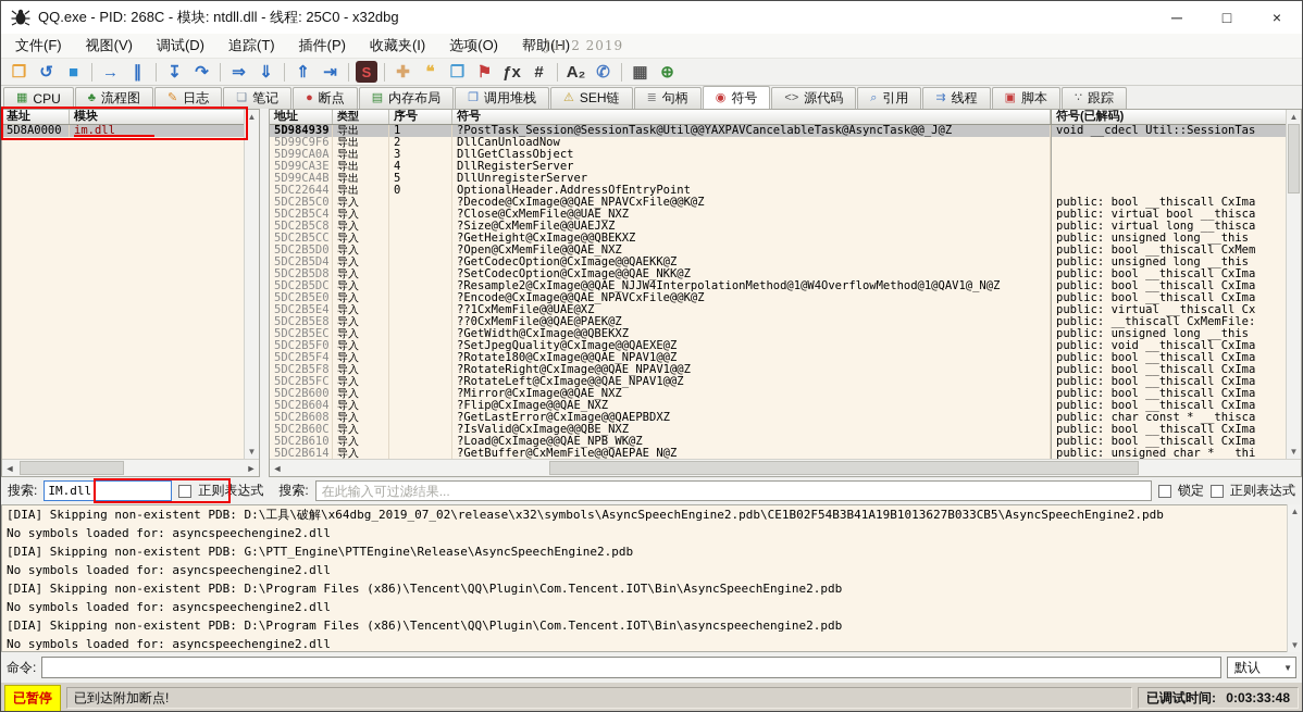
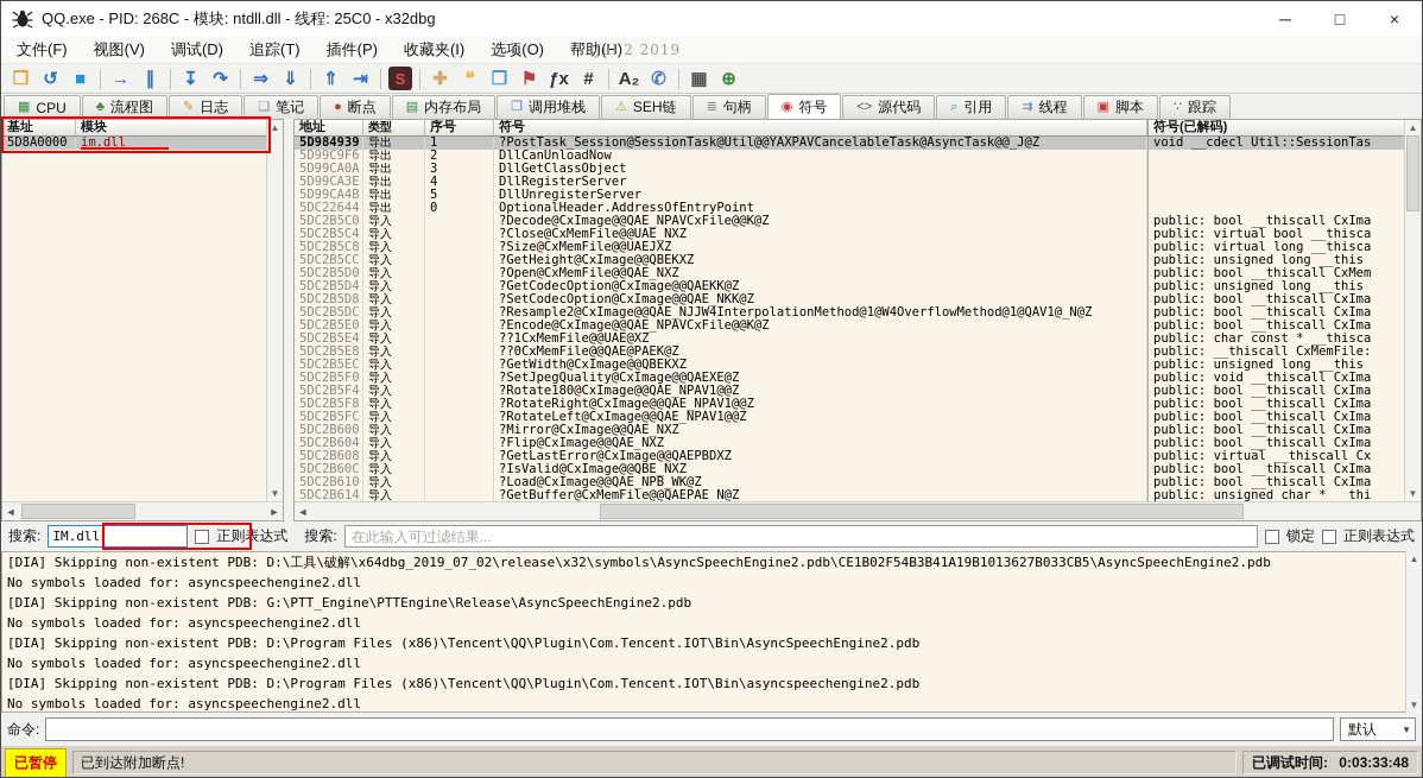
  QQ.exe - PID: 268C - 模块: ntdll.dll - 线程: 25C0 - x32dbg
  ─
  □
  ×
  文件(F)
  视图(V)
  调试(D)
  追踪(T)
  插件(P)
  收藏夹(I)
  选项(O)
  帮助(H)
  Jul 2 2019
  ❒
  ↺
  ■
  →
  ∥
  ↧
  ↷
  ⇒
  ⇓
  ⇑
  ⇥
  S
  ✚
  ❝
  ❐
  ⚑
  ƒx
  #
  A₂
  ✆
  ▦
  ⊕
  ▦
  CPU
  ♣
  流程图
  ✎
  日志
  ❏
  笔记
  ●
  断点
  ▤
  内存布局
  ❐
  调用堆栈
  ⚠
  SEH链
  ≣
  句柄
  ◉
  符号
  <>
  源代码
  ⌕
  引用
  ⇉
  线程
  ▣
  脚本
  ∵
  跟踪
  基址
  模块
  5D8A0000
  im.dll
  ▲
  ▼
  ◄
  ►
  地址
  类型
  序号
  符号
  符号(已解码)
  5D984939
  导出
  1
  ?PostTask_Session@SessionTask@Util@@YAXPAVCancelableTask@AsyncTask@@_J@Z
  void __cdecl Util::SessionTas
  5D99C9F6
  导出
  2
  DllCanUnloadNow
  5D99CA0A
  导出
  3
  DllGetClassObject
  5D99CA3E
  导出
  4
  DllRegisterServer
  5D99CA4B
  导出
  5
  DllUnregisterServer
  5DC22644
  导出
  0
  OptionalHeader.AddressOfEntryPoint
  5DC2B5C0
  导入
  ?Decode@CxImage@@QAE_NPAVCxFile@@K@Z
  public: bool __thiscall CxIma
  5DC2B5C4
  导入
  ?Close@CxMemFile@@UAE_NXZ
  public: virtual bool __thisca
  5DC2B5C8
  导入
  ?Size@CxMemFile@@UAEJXZ
  public: virtual long __thisca
  5DC2B5CC
  导入
  ?GetHeight@CxImage@@QBEKXZ
  public: unsigned long __this
  5DC2B5D0
  导入
  ?Open@CxMemFile@@QAE_NXZ
  public: bool __thiscall CxMem
  5DC2B5D4
  导入
  ?GetCodecOption@CxImage@@QAEKK@Z
  public: unsigned long __this
  5DC2B5D8
  导入
  ?SetCodecOption@CxImage@@QAE_NKK@Z
  public: bool __thiscall CxIma
  5DC2B5DC
  导入
  ?Resample2@CxImage@@QAE_NJJW4InterpolationMethod@1@W4OverflowMethod@1@QAV1@_N@Z
  public: bool __thiscall CxIma
  5DC2B5E0
  导入
  ?Encode@CxImage@@QAE_NPAVCxFile@@K@Z
  public: bool __thiscall CxIma
  5DC2B5E4
  导入
  ??1CxMemFile@@UAE@XZ
- public: virtual __thiscall Cx
+ public: char const * __thisca
  5DC2B5E8
  导入
  ??0CxMemFile@@QAE@PAEK@Z
  public: __thiscall CxMemFile:
  5DC2B5EC
  导入
  ?GetWidth@CxImage@@QBEKXZ
  public: unsigned long __this
  5DC2B5F0
  导入
  ?SetJpegQuality@CxImage@@QAEXE@Z
  public: void __thiscall CxIma
  5DC2B5F4
  导入
  ?Rotate180@CxImage@@QAE_NPAV1@@Z
  public: bool __thiscall CxIma
  5DC2B5F8
  导入
  ?RotateRight@CxImage@@QAE_NPAV1@@Z
  public: bool __thiscall CxIma
  5DC2B5FC
  导入
  ?RotateLeft@CxImage@@QAE_NPAV1@@Z
  public: bool __thiscall CxIma
  5DC2B600
  导入
  ?Mirror@CxImage@@QAE_NXZ
  public: bool __thiscall CxIma
  5DC2B604
  导入
  ?Flip@CxImage@@QAE_NXZ
  public: bool __thiscall CxIma
  5DC2B608
  导入
  ?GetLastError@CxImage@@QAEPBDXZ
- public: char const * __thisca
+ public: virtual __thiscall Cx
  5DC2B60C
  导入
  ?IsValid@CxImage@@QBE_NXZ
  public: bool __thiscall CxIma
  5DC2B610
  导入
  ?Load@CxImage@@QAE_NPB_WK@Z
  public: bool __thiscall CxIma
  5DC2B614
  导入
  ?GetBuffer@CxMemFile@@QAEPAE_N@Z
  public: unsigned char * __thi
  ▲
  ▼
  ◄
  搜索:
  IM.dll
  正则表达式
  搜索:
  在此输入可过滤结果...
  锁定
  正则表达式
  [DIA] Skipping non-existent PDB: D:\工具\破解\x64dbg_2019_07_02\release\x32\symbols\AsyncSpeechEngine2.pdb\CE1B02F54B3B41A19B1013627B033CB5\AsyncSpeechEngine2.pdb
  No symbols loaded for: asyncspeechengine2.dll
  [DIA] Skipping non-existent PDB: G:\PTT_Engine\PTTEngine\Release\AsyncSpeechEngine2.pdb
  No symbols loaded for: asyncspeechengine2.dll
  [DIA] Skipping non-existent PDB: D:\Program Files (x86)\Tencent\QQ\Plugin\Com.Tencent.IOT\Bin\AsyncSpeechEngine2.pdb
  No symbols loaded for: asyncspeechengine2.dll
  [DIA] Skipping non-existent PDB: D:\Program Files (x86)\Tencent\QQ\Plugin\Com.Tencent.IOT\Bin\asyncspeechengine2.pdb
  No symbols loaded for: asyncspeechengine2.dll
  ▲
  ▼
  命令:
  默认
  ▼
  已暂停
  已到达附加断点!
  已调试时间: 0:03:33:48
